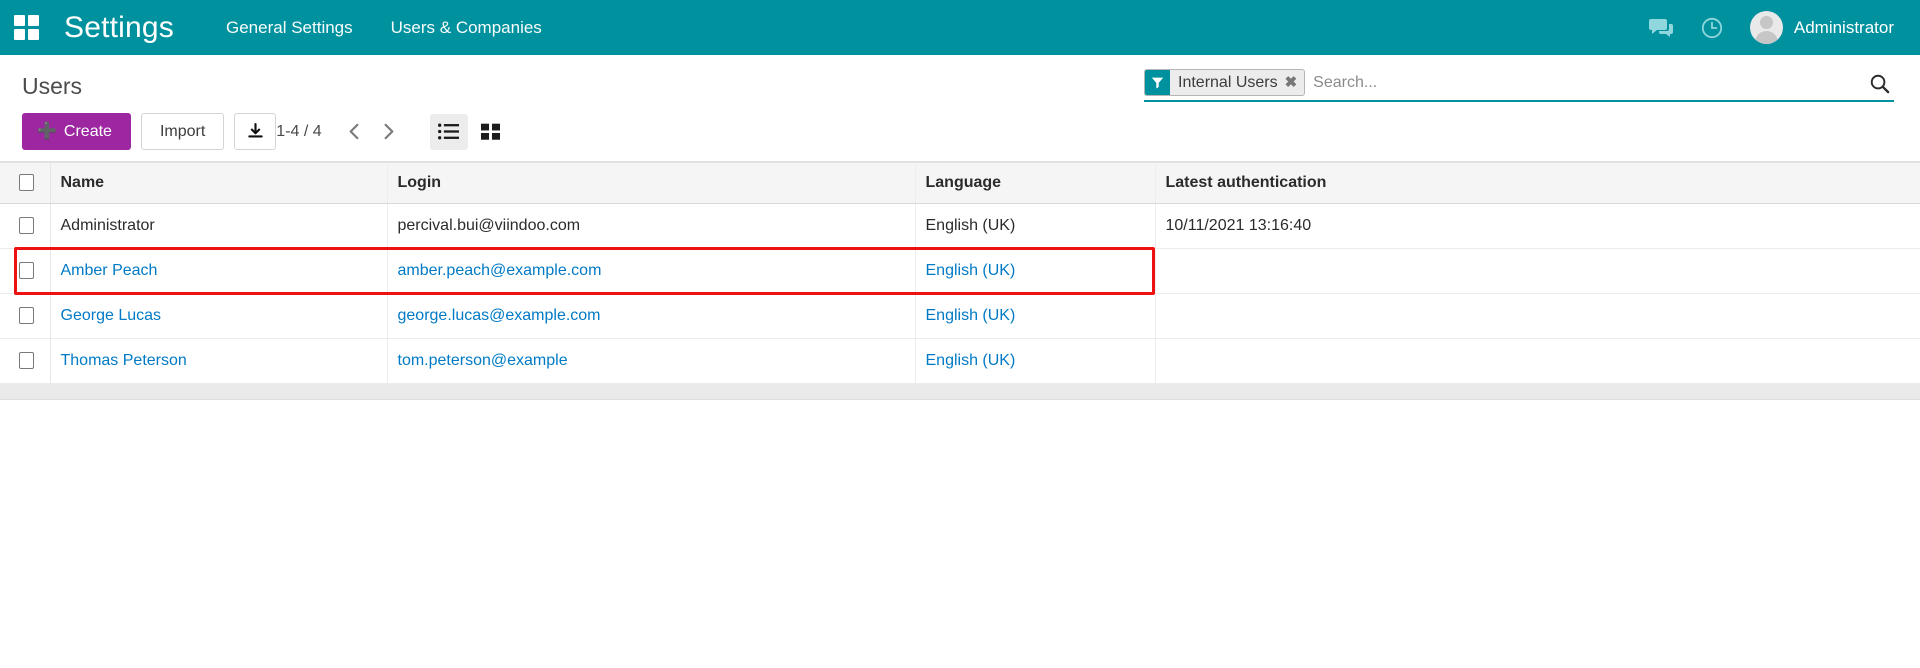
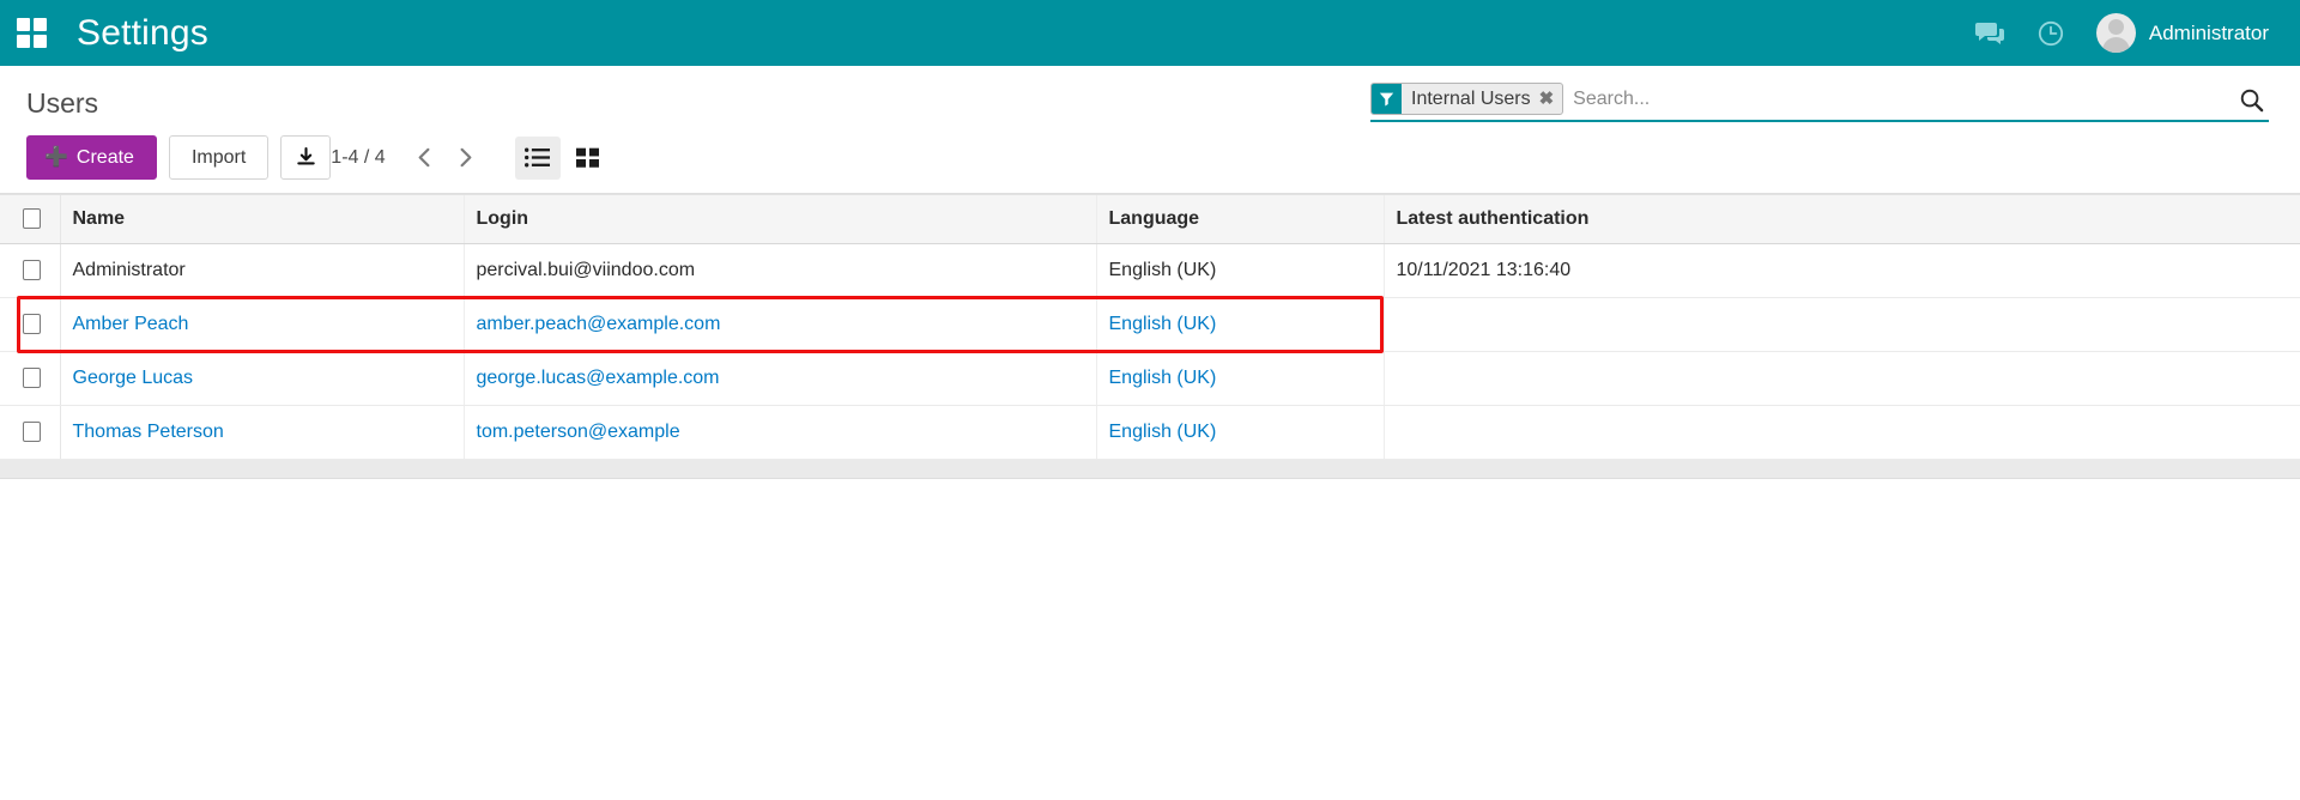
  Settings
- General Settings
- Users & Companies
  Administrator
  Users
  Internal Users
  ✖
  Search...
  ➕
  Create
  Import
  1-4 / 4
  	Name	Login	Language	Latest authentication
  	Administrator	percival.bui@viindoo.com	English (UK)	10/11/2021 13:16:40
  	Amber Peach	amber.peach@example.com	English (UK)
  	George Lucas	george.lucas@example.com	English (UK)
  	Thomas Peterson	tom.peterson@example	English (UK)
